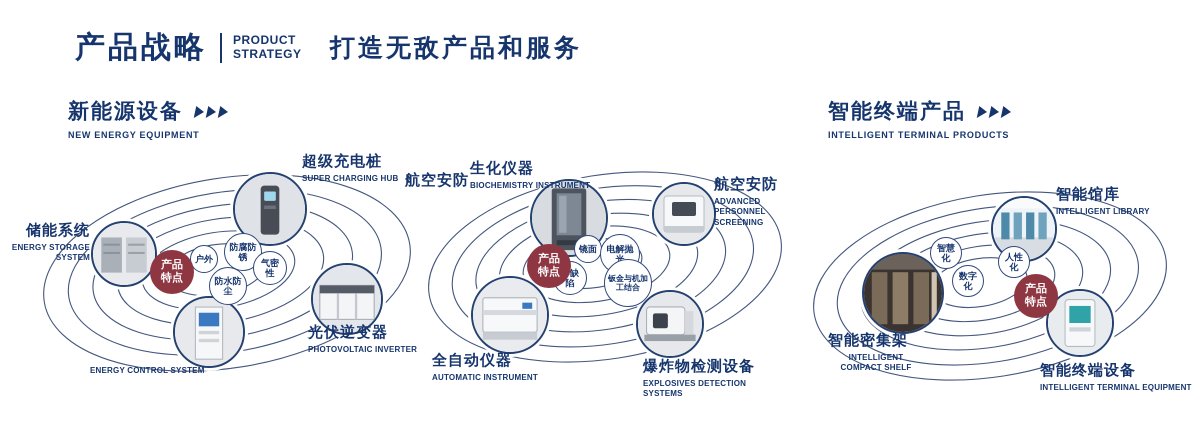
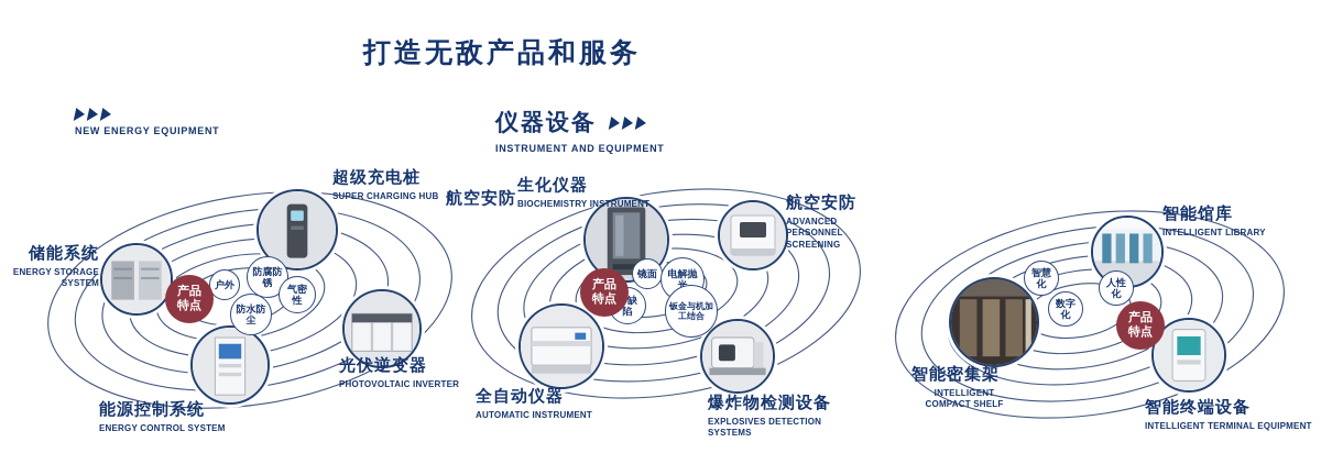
- 产品战略
- PRODUCT
- STRATEGY
  打造无敌产品和服务
- 新能源设备
  NEW ENERGY EQUIPMENT
  产品特点
  户外
  防腐防锈
  气密性
  防水防尘
  超级充电桩
  SUPER CHARGING HUB
  储能系统
  ENERGY STORAGE SYSTEM
  光伏逆变器
  PHOTOVOLTAIC INVERTER
+ 能源控制系统
  ENERGY CONTROL SYSTEM
+ 仪器设备
+ INSTRUMENT AND EQUIPMENT
  产品特点
  镜面
  电解抛光
  钣金与机加工结合
  航空安防
  生化仪器
  BIOCHEMISTRY INSTRUMENT
  航空安防
  ADVANCED PERSONNEL SCREENING
  全自动仪器
  AUTOMATIC INSTRUMENT
  爆炸物检测设备
  EXPLOSIVES DETECTION SYSTEMS
- 智能终端产品
- INTELLIGENT TERMINAL PRODUCTS
  产品特点
  智慧化
  人性化
  数字化
  智能馆库
  INTELLIGENT LIBRARY
  智能密集架
  INTELLIGENT COMPACT SHELF
  智能终端设备
  INTELLIGENT TERMINAL EQUIPMENT
